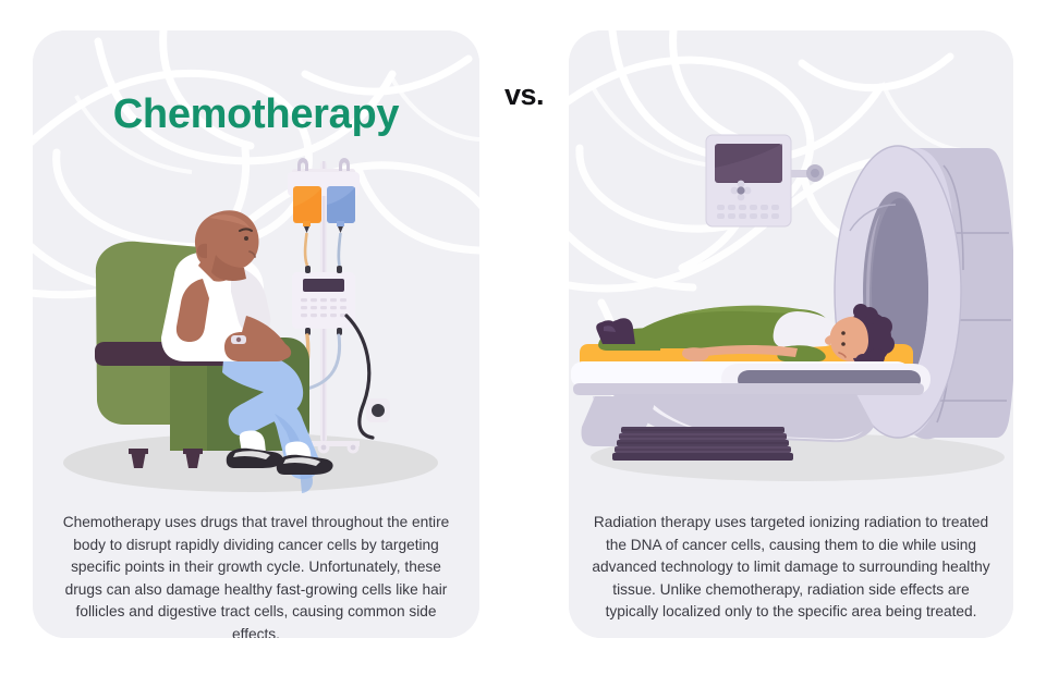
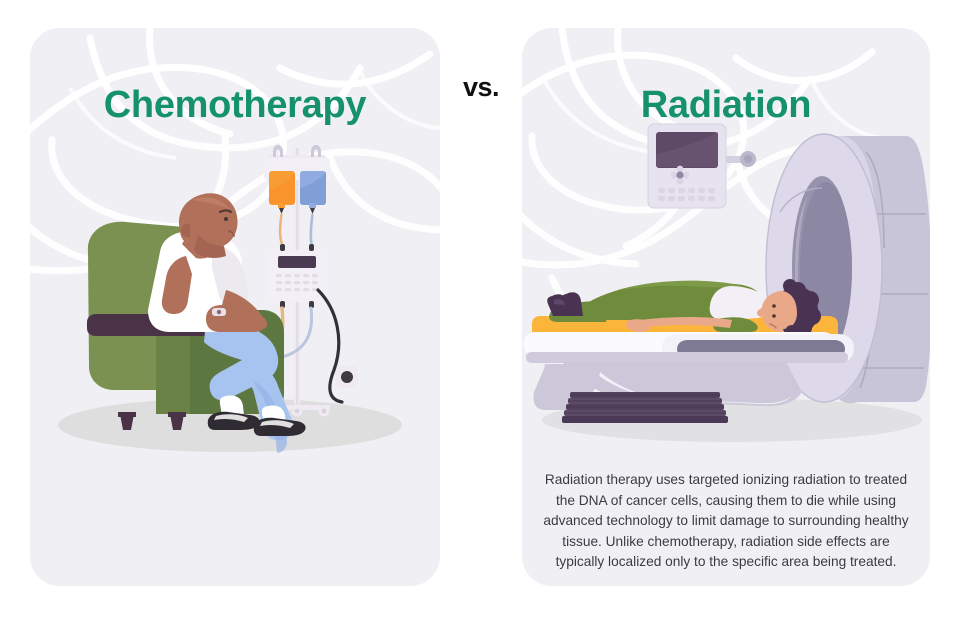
  Chemotherapy
- Chemotherapy uses drugs that travel throughout the entire body to disrupt rapidly dividing cancer cells by targeting specific points in their growth cycle. Unfortunately, these drugs can also damage healthy fast-growing cells like hair follicles and digestive tract cells, causing common side effects.
  vs.
+ Radiation
  Radiation therapy uses targeted ionizing radiation to treated the DNA of cancer cells, causing them to die while using advanced technology to limit damage to surrounding healthy tissue. Unlike chemotherapy, radiation side effects are typically localized only to the specific area being treated.
